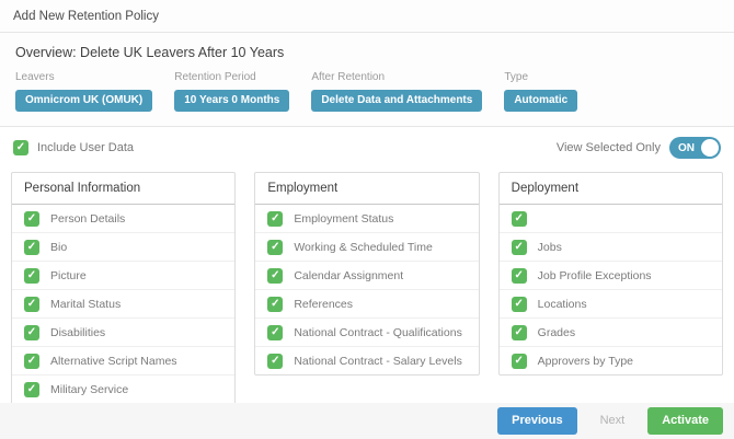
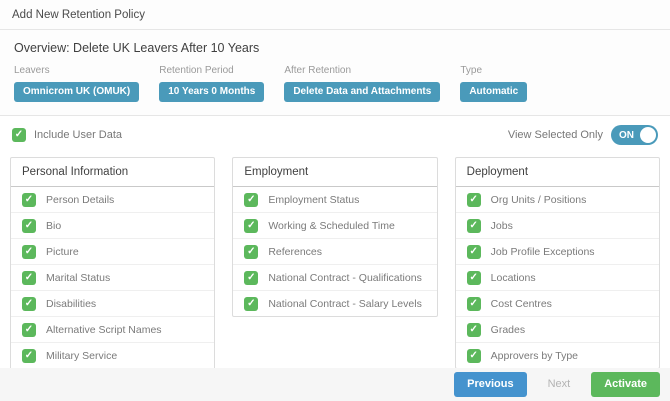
  Add New Retention Policy
  Overview: Delete UK Leavers After 10 Years
  Leavers
  Omnicrom UK (OMUK)
  Retention Period
  10 Years 0 Months
  After Retention
  Delete Data and Attachments
  Type
  Automatic
  Include User Data
  View Selected Only
  ON
  Personal Information
  Person Details
  Bio
  Picture
  Marital Status
  Disabilities
  Alternative Script Names
  Military Service
  Employment
  Employment Status
  Working & Scheduled Time
- Calendar Assignment
  References
  National Contract - Qualifications
  National Contract - Salary Levels
  Deployment
+ Org Units / Positions
  Jobs
  Job Profile Exceptions
  Locations
+ Cost Centres
  Grades
  Approvers by Type
  Previous
  Next
  Activate
